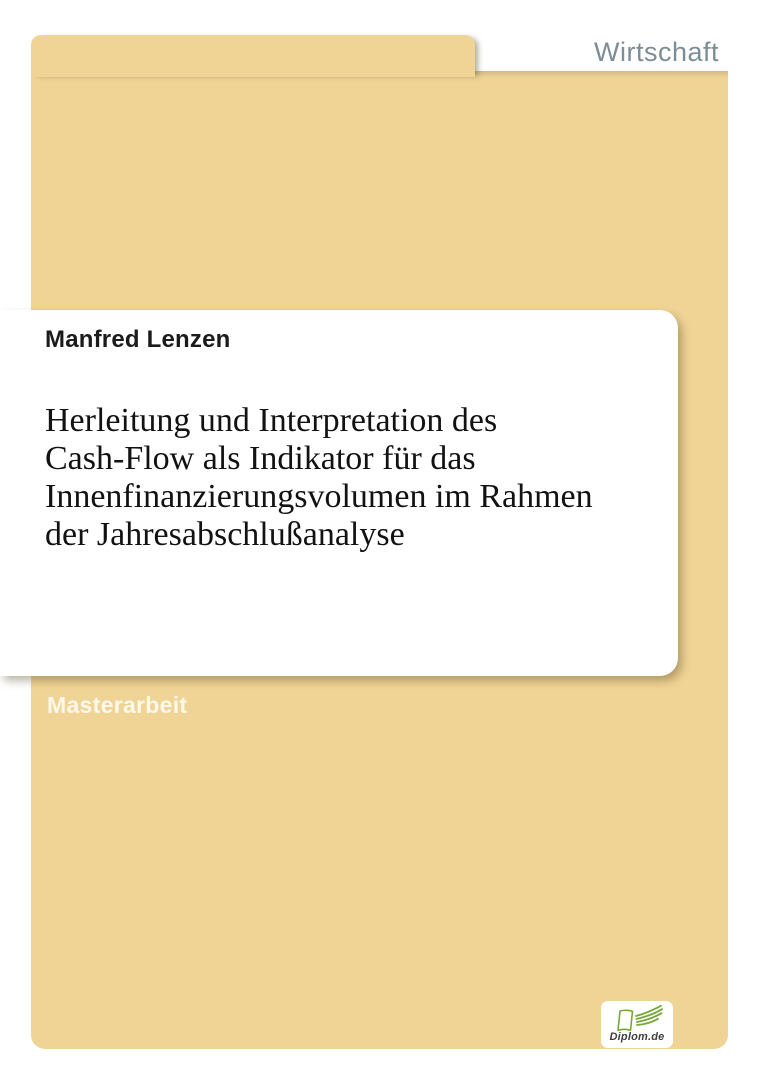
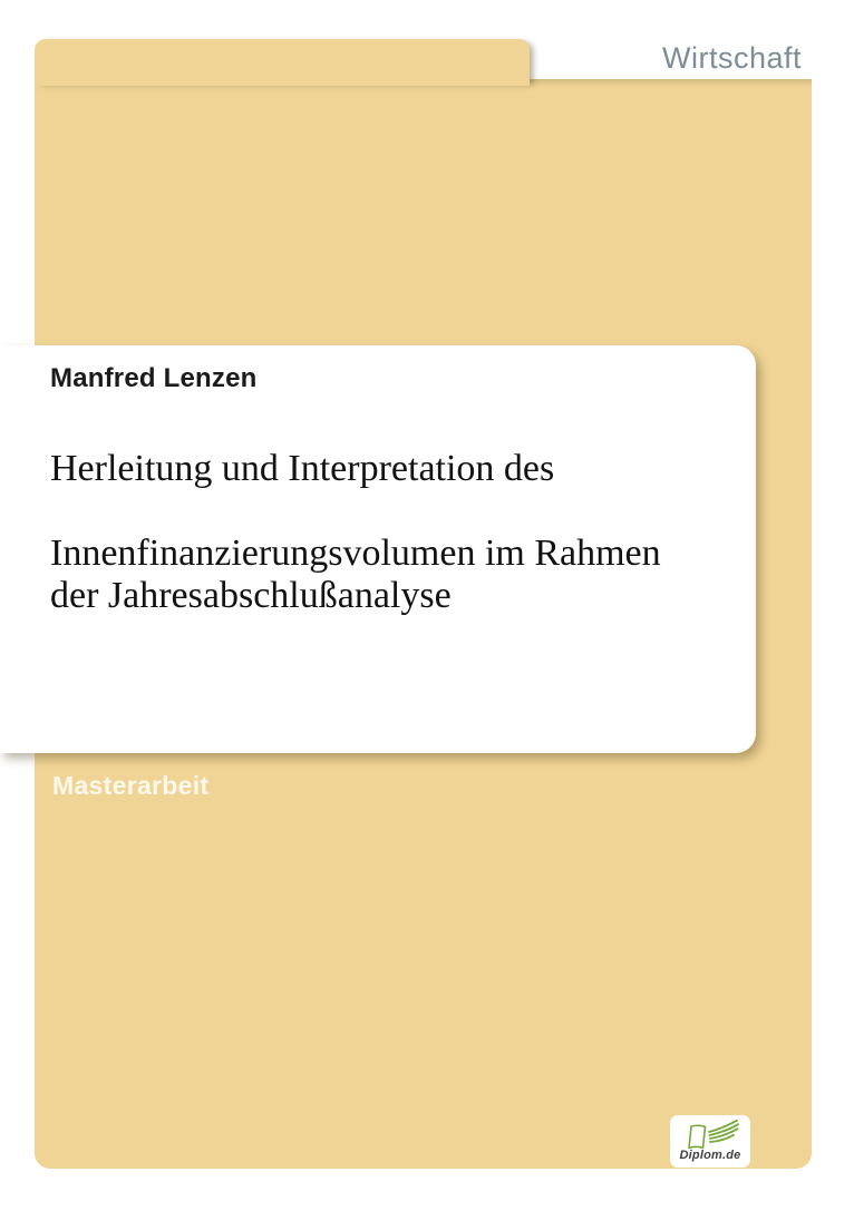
  Wirtschaft
  Manfred Lenzen
  Herleitung und Interpretation des
- Cash-Flow als Indikator für das
  Innenfinanzierungsvolumen im Rahmen
  der Jahresabschlußanalyse
  Masterarbeit
  Diplom.de
